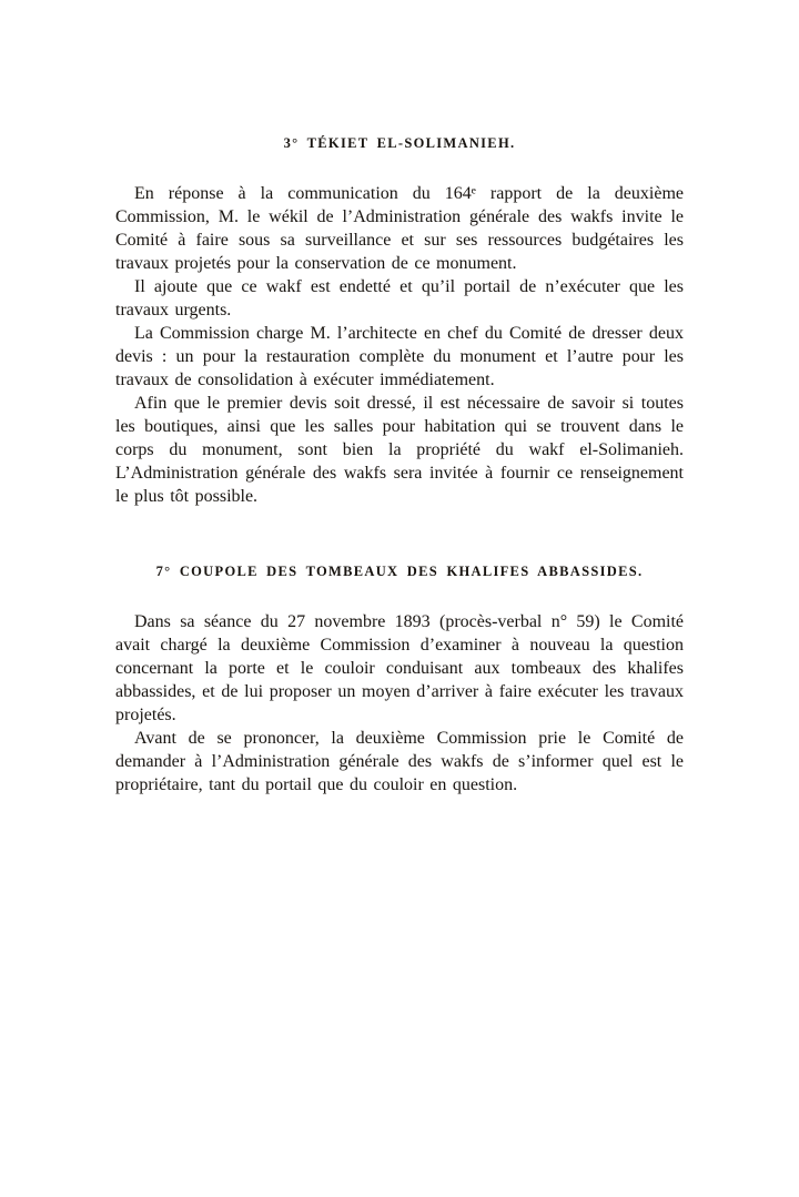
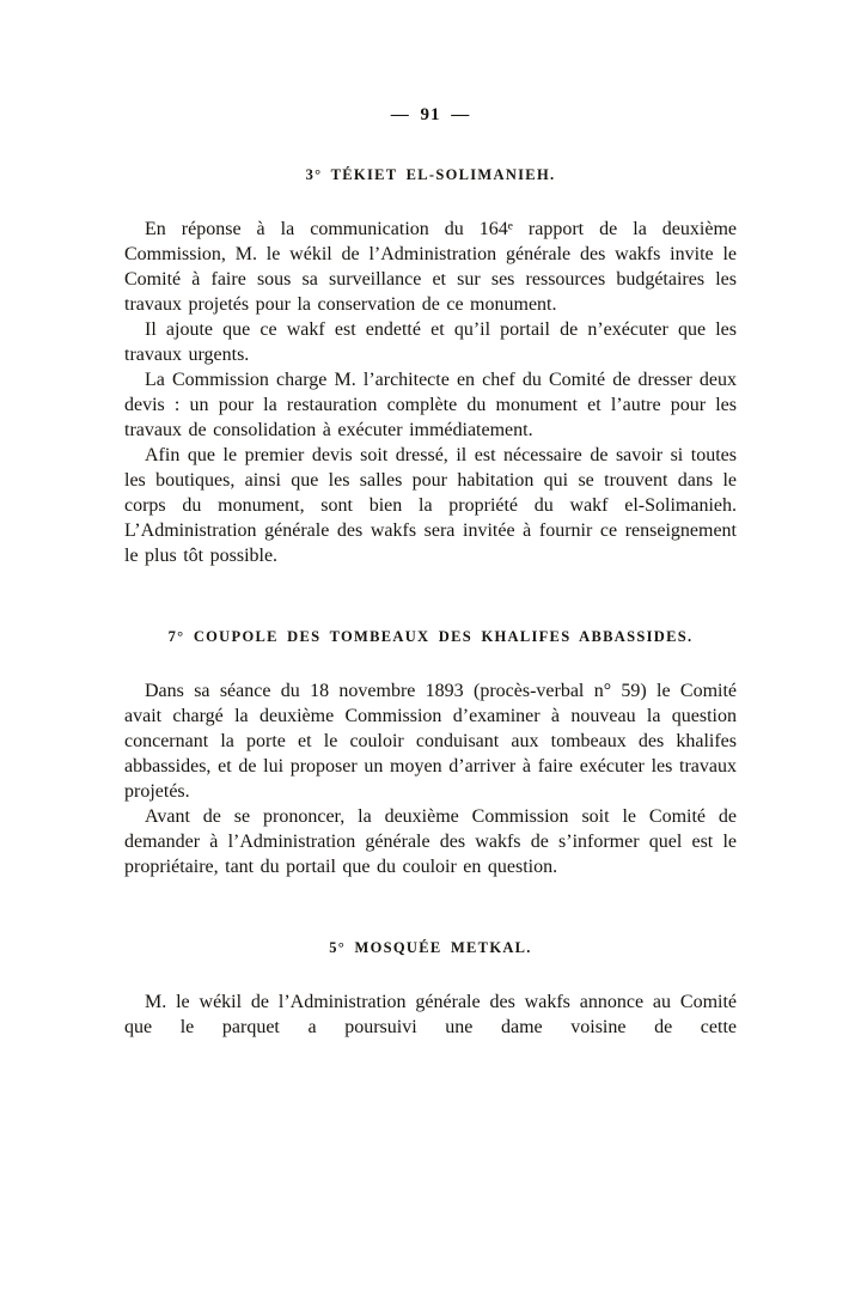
+ — 91 —
  3° TÉKIET EL-SOLIMANIEH.
  En réponse à la communication du 164ᵉ rapport de la deuxième Commission, M. le wékil de l’Administration générale des wakfs invite le Comité à faire sous sa surveillance et sur ses ressources budgétaires les travaux projetés pour la conservation de ce monument.
  Il ajoute que ce wakf est endetté et qu’il portail de n’exécuter que les travaux urgents.
  La Commission charge M. l’architecte en chef du Comité de dresser deux devis : un pour la restauration complète du monument et l’autre pour les travaux de consolidation à exécuter immédiatement.
  Afin que le premier devis soit dressé, il est nécessaire de savoir si toutes les boutiques, ainsi que les salles pour habitation qui se trouvent dans le corps du monument, sont bien la propriété du wakf el-Solimanieh. L’Administration générale des wakfs sera invitée à fournir ce renseignement le plus tôt possible.
  7° COUPOLE DES TOMBEAUX DES KHALIFES ABBASSIDES.
- Dans sa séance du 27 novembre 1893 (procès-verbal n° 59) le Comité avait chargé la deuxième Commission d’examiner à nouveau la question concernant la porte et le couloir conduisant aux tombeaux des khalifes abbassides, et de lui proposer un moyen d’arriver à faire exécuter les travaux projetés.
+ Dans sa séance du 18 novembre 1893 (procès-verbal n° 59) le Comité avait chargé la deuxième Commission d’examiner à nouveau la question concernant la porte et le couloir conduisant aux tombeaux des khalifes abbassides, et de lui proposer un moyen d’arriver à faire exécuter les travaux projetés.
- Avant de se prononcer, la deuxième Commission prie le Comité de demander à l’Administration générale des wakfs de s’informer quel est le propriétaire, tant du portail que du couloir en question.
+ Avant de se prononcer, la deuxième Commission soit le Comité de demander à l’Administration générale des wakfs de s’informer quel est le propriétaire, tant du portail que du couloir en question.
+ 5° MOSQUÉE METKAL.
+ M. le wékil de l’Administration générale des wakfs annonce au Comité que le parquet a poursuivi une dame voisine de cette
